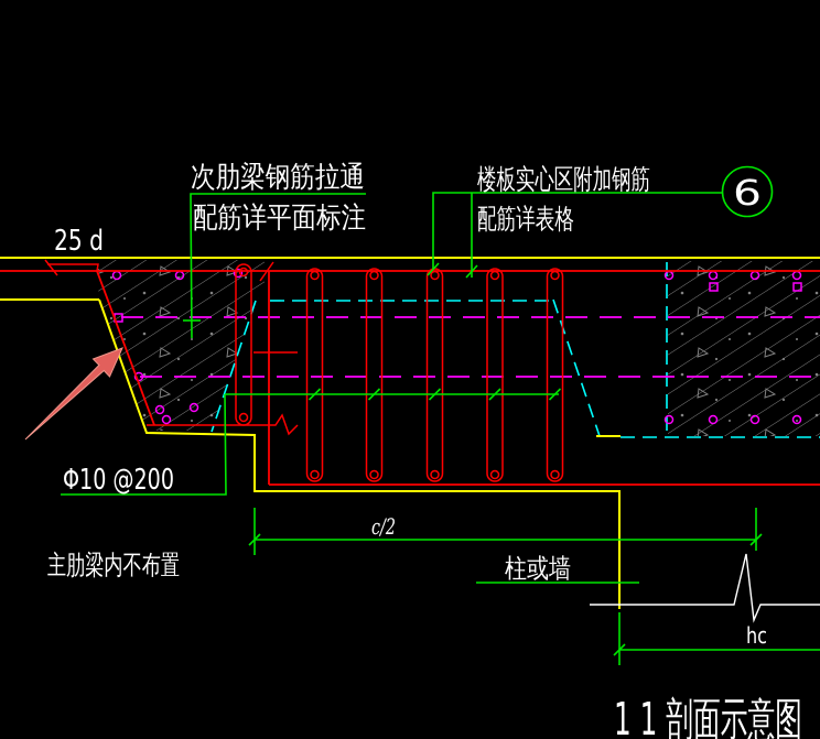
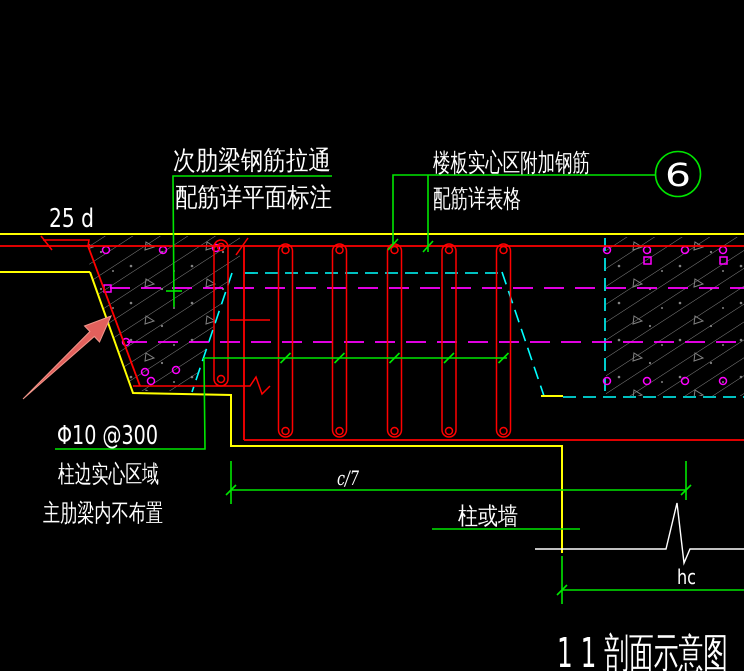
  25 d
  次肋梁钢筋拉通
  配筋详平面标注
  楼板实心区附加钢筋
  配筋详表格
  6
- Φ10 @200
+ Φ10 @300
+ 柱边实心区域
  主肋梁内不布置
- c/2
+ c/7
  柱或墙
  hc
  1 1 剖面示意图
